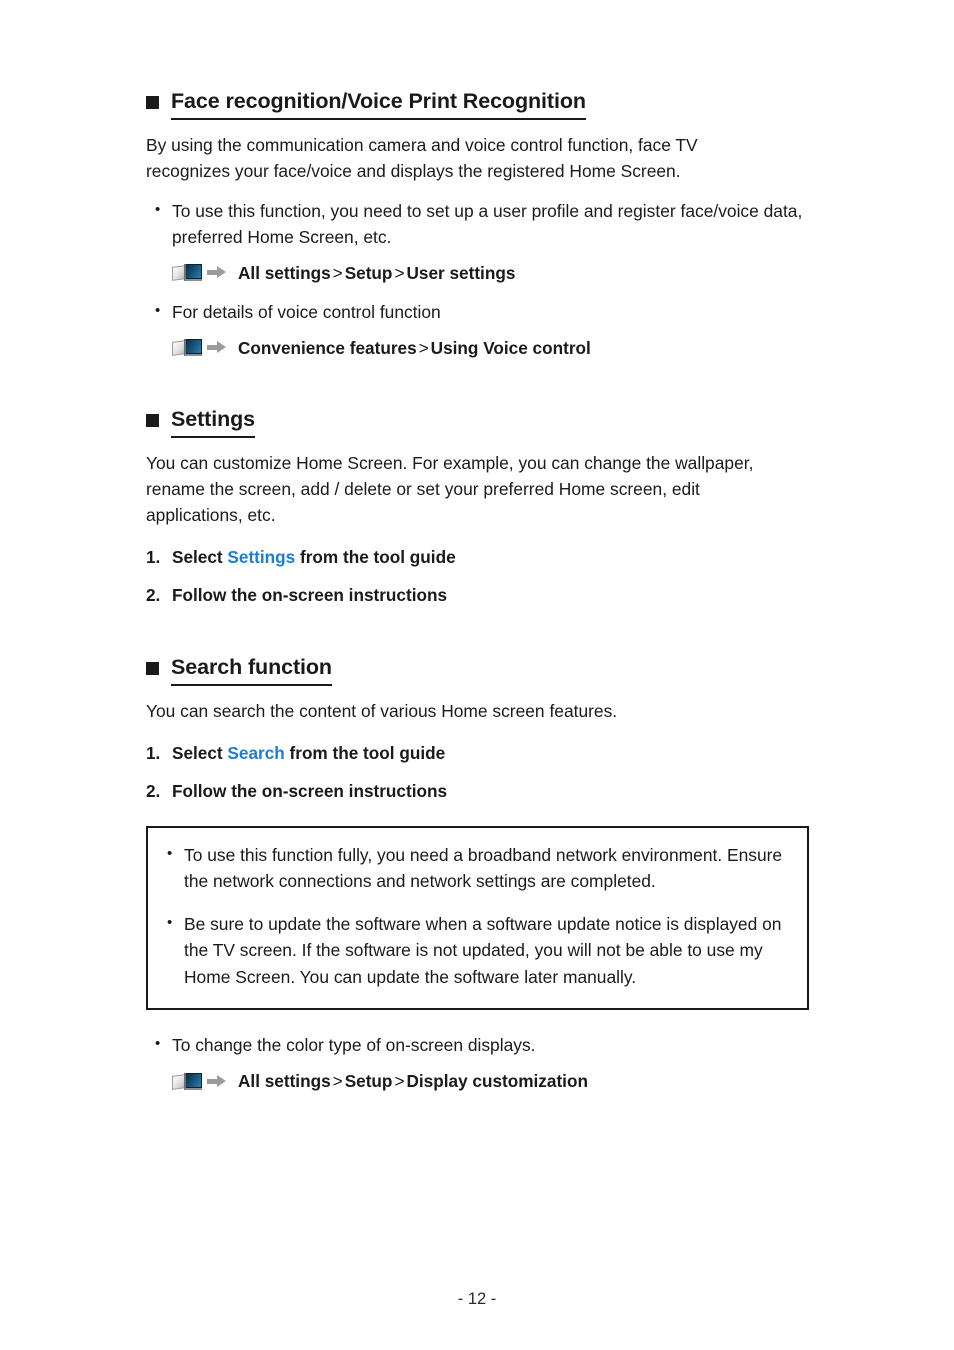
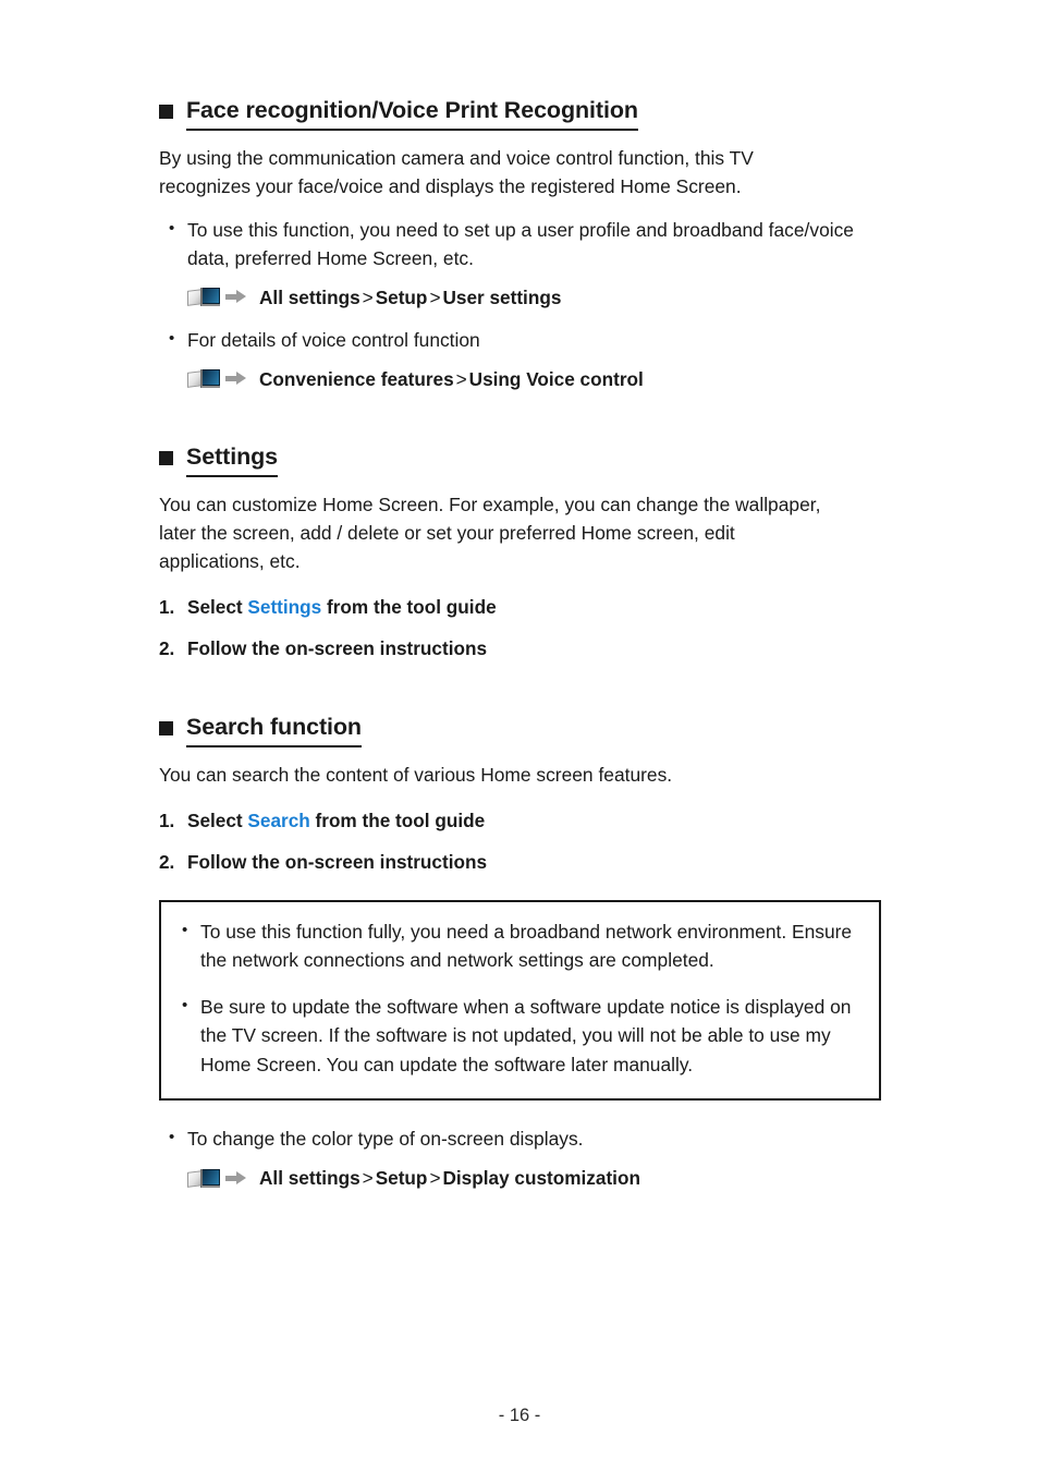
  Face recognition/Voice Print Recognition
- By using the communication camera and voice control function, face TV recognizes your face/voice and displays the registered Home Screen.
+ By using the communication camera and voice control function, this TV recognizes your face/voice and displays the registered Home Screen.
- To use this function, you need to set up a user profile and register face/voice data, preferred Home Screen, etc.
+ To use this function, you need to set up a user profile and broadband face/voice data, preferred Home Screen, etc.
  All settings
  >
  Setup
  >
  User settings
  For details of voice control function
  Convenience features
  >
  Using Voice control
  Settings
- You can customize Home Screen. For example, you can change the wallpaper, rename the screen, add / delete or set your preferred Home screen, edit applications, etc.
+ You can customize Home Screen. For example, you can change the wallpaper, later the screen, add / delete or set your preferred Home screen, edit applications, etc.
  1.
  Select Settings from the tool guide
  2.
  Follow the on-screen instructions
  Search function
  You can search the content of various Home screen features.
  1.
  Select Search from the tool guide
  2.
  Follow the on-screen instructions
  To use this function fully, you need a broadband network environment. Ensure the network connections and network settings are completed.
  Be sure to update the software when a software update notice is displayed on the TV screen. If the software is not updated, you will not be able to use my Home Screen. You can update the software later manually.
  To change the color type of on-screen displays.
  All settings
  >
  Setup
  >
  Display customization
- - 12 -
+ - 16 -
